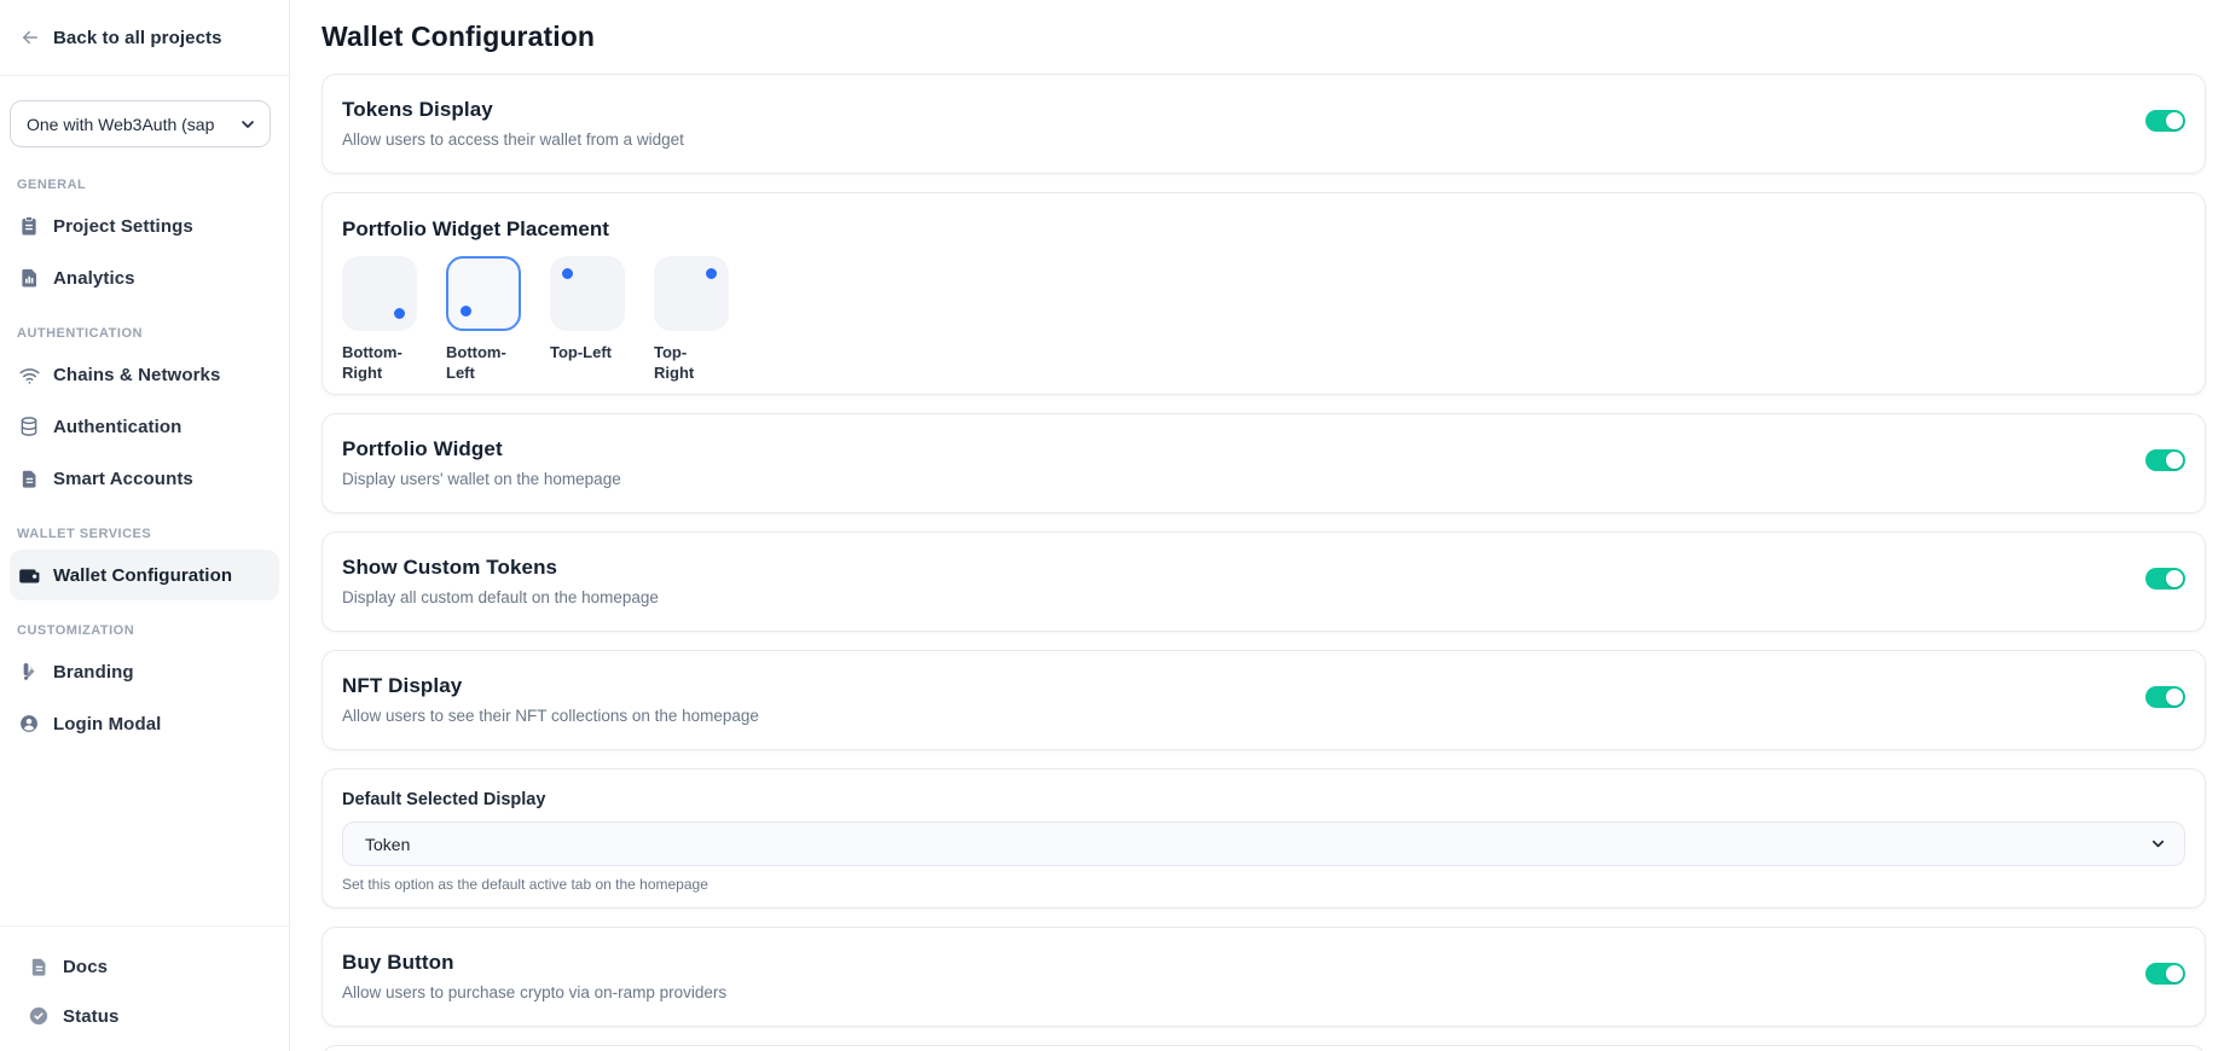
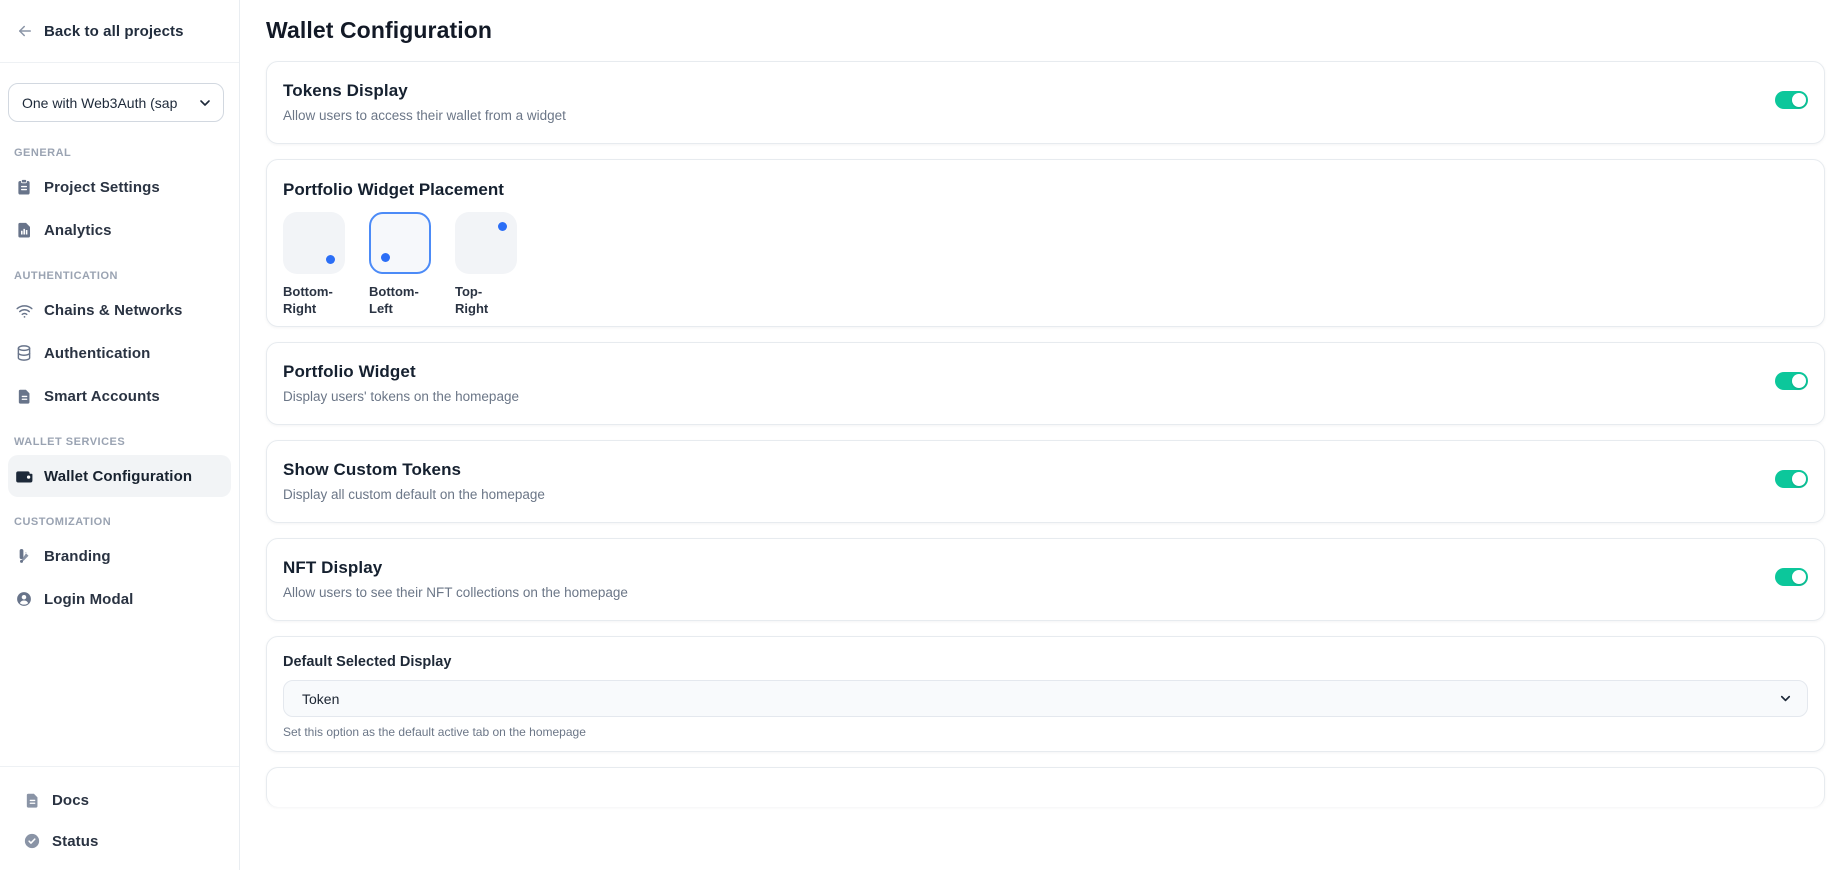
  Back to all projects
  One with Web3Auth (sap
  GENERAL
  Project Settings
  Analytics
  AUTHENTICATION
  Chains & Networks
  Authentication
  Smart Accounts
  WALLET SERVICES
  Wallet Configuration
  CUSTOMIZATION
  Branding
  Login Modal
  Docs
  Status
  Wallet Configuration
  Tokens Display
  Allow users to access their wallet from a widget
  Portfolio Widget Placement
  Bottom-Right
  Bottom-Left
- Top-Left
  Top-Right
  Portfolio Widget
- Display users' wallet on the homepage
+ Display users' tokens on the homepage
  Show Custom Tokens
  Display all custom default on the homepage
  NFT Display
  Allow users to see their NFT collections on the homepage
  Default Selected Display
  Token
  Set this option as the default active tab on the homepage
- Buy Button
- Allow users to purchase crypto via on-ramp providers
